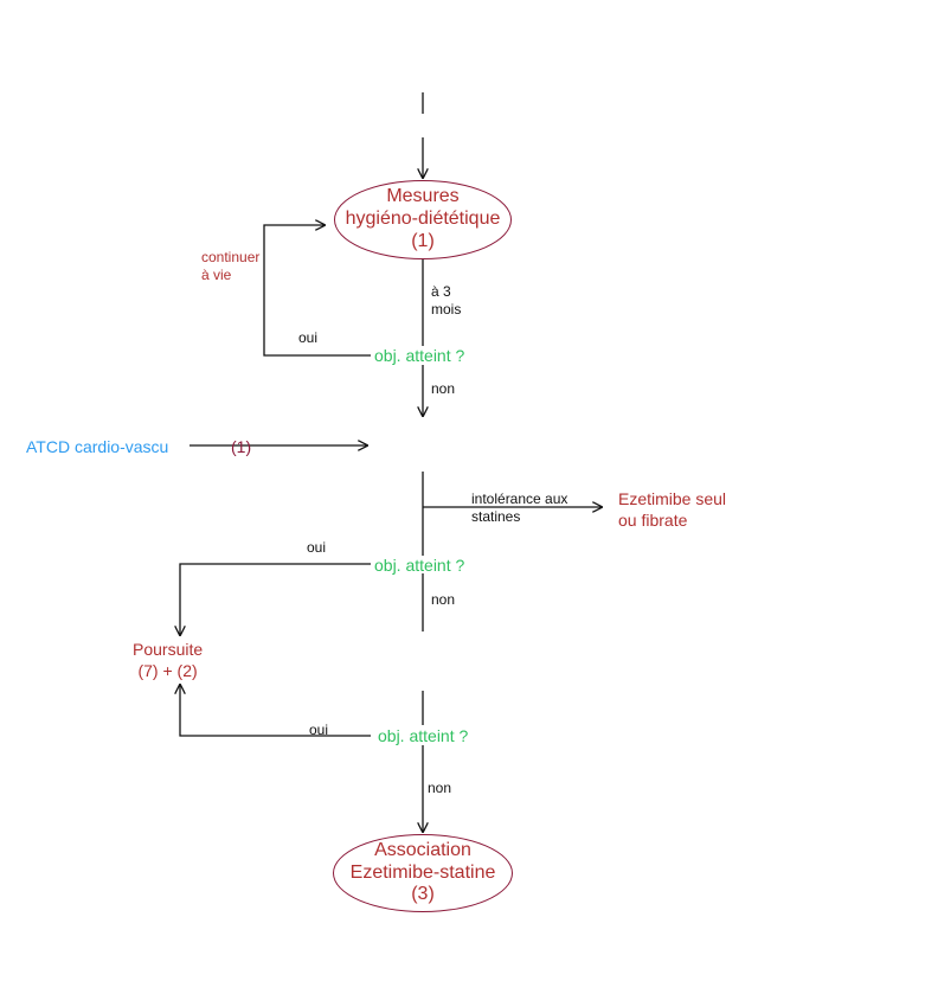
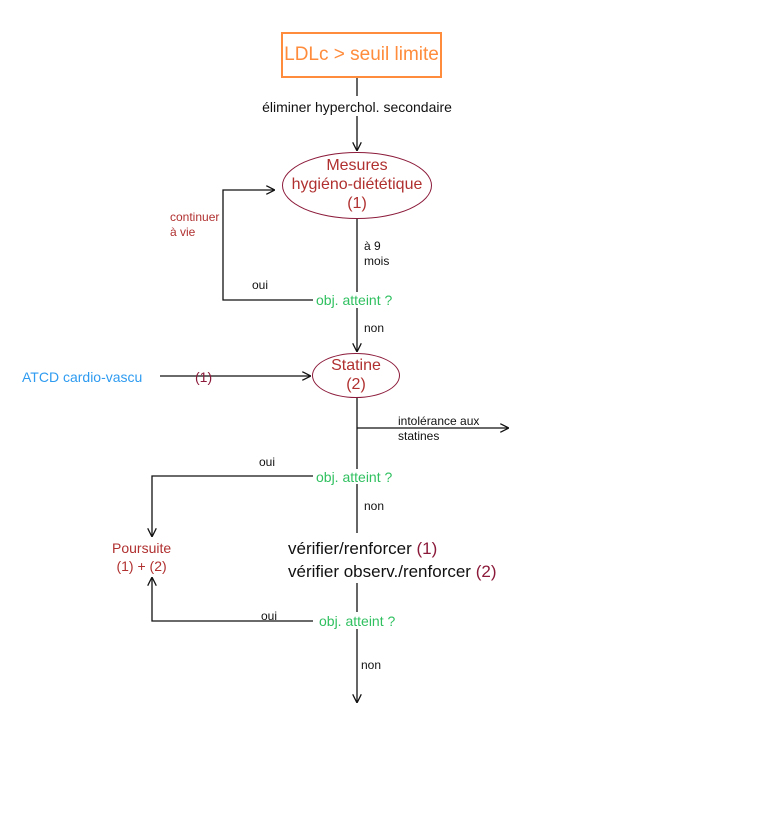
+ LDLc > seuil limite
+ éliminer hyperchol. secondaire
  Mesures
  hygiéno-diététique
  (1)
  continuer
  à vie
- à 3
+ à 9
  mois
  oui
  obj. atteint ?
  non
  ATCD cardio-vascu
  (1)
+ Statine
+ (2)
  intolérance aux
  statines
- Ezetimibe seul
- ou fibrate
  oui
  obj. atteint ?
  non
  Poursuite
- (7) + (2)
+ (1) + (2)
+ vérifier/renforcer (1)
+ vérifier observ./renforcer (2)
  oui
  obj. atteint ?
  non
- Association
- Ezetimibe-statine
- (3)
